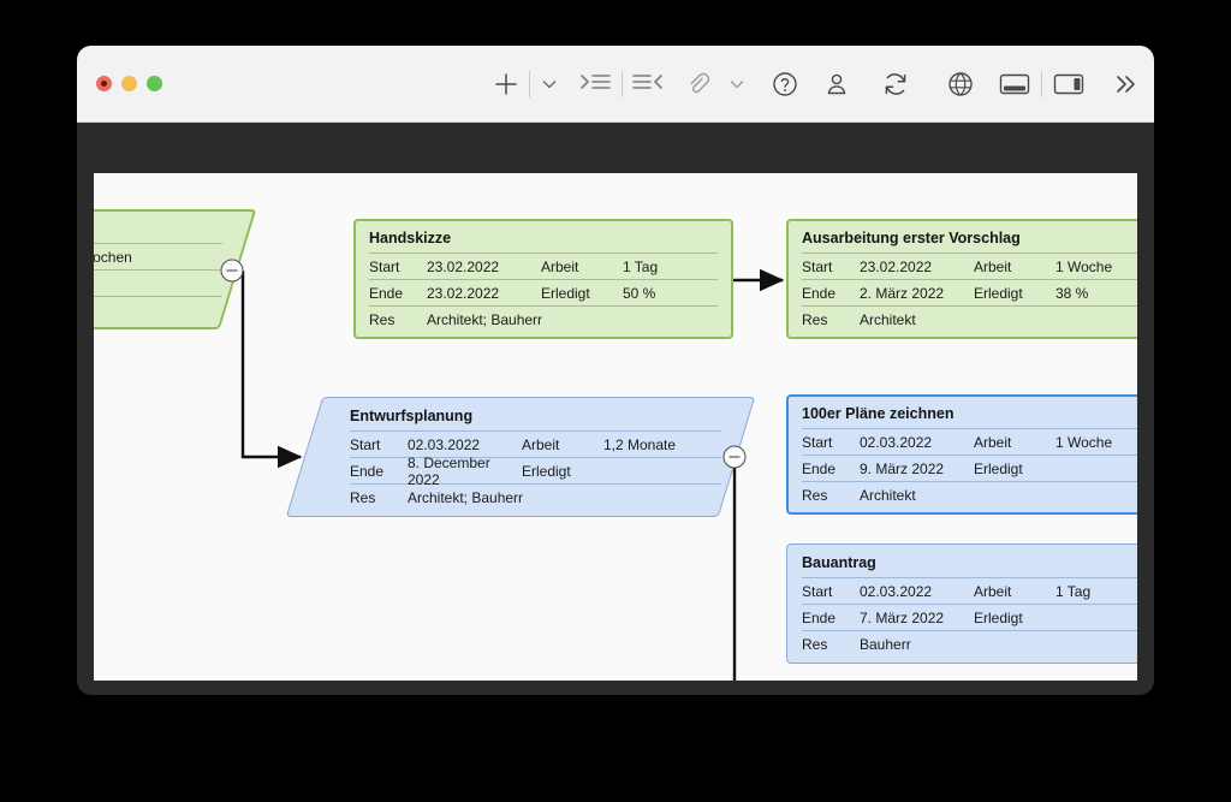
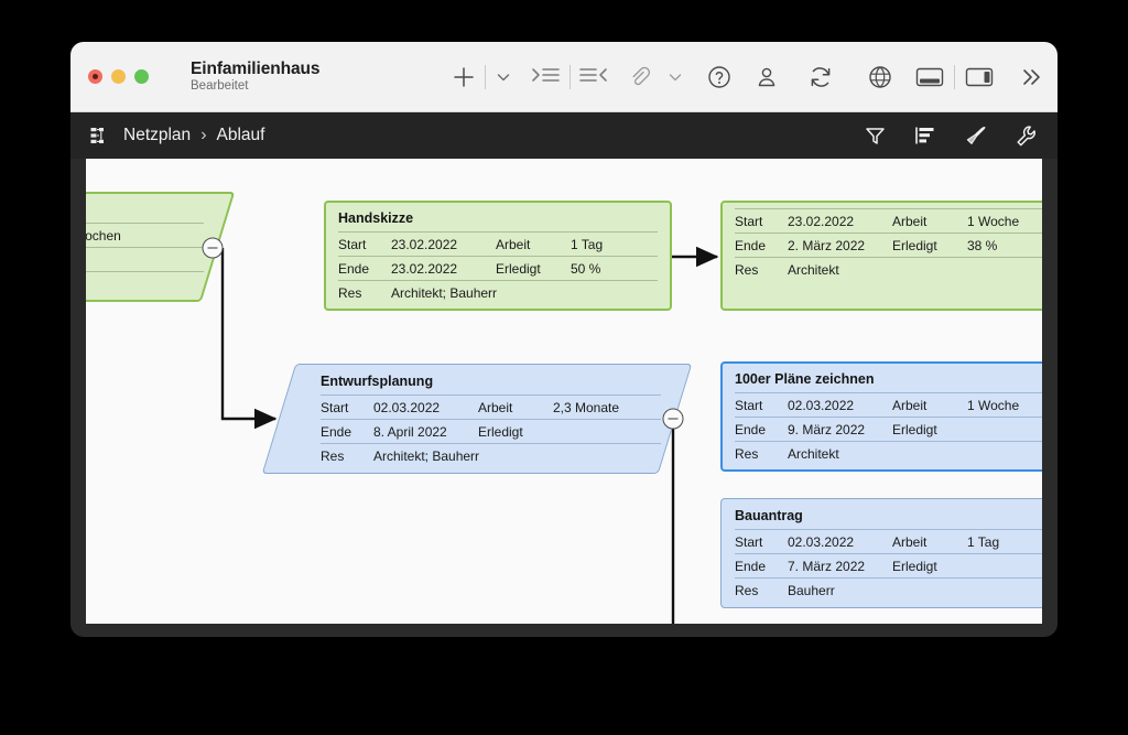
+ Einfamilienhaus
+ Bearbeitet
+ Netzplan
+ ›
+ Ablauf
  Handskizze
  Start
  23.02.2022
  Arbeit
  1 Tag
  Ende
  23.02.2022
  Erledigt
  50 %
  Res
  Architekt; Bauherr
- Ausarbeitung erster Vorschlag
  Start
  23.02.2022
  Arbeit
  1 Woche
  Ende
  2. März 2022
  Erledigt
  38 %
  Res
  Architekt
  Entwurfsplanung
  Start
  02.03.2022
  Arbeit
- 1,2 Monate
+ 2,3 Monate
  Ende
- 8. December 2022
+ 8. April 2022
  Erledigt
  Res
  Architekt; Bauherr
  100er Pläne zeichnen
  Start
  02.03.2022
  Arbeit
  1 Woche
  Ende
  9. März 2022
  Erledigt
  Res
  Architekt
  Bauantrag
  Start
  02.03.2022
  Arbeit
  1 Tag
  Ende
  7. März 2022
  Erledigt
  Res
  Bauherr
